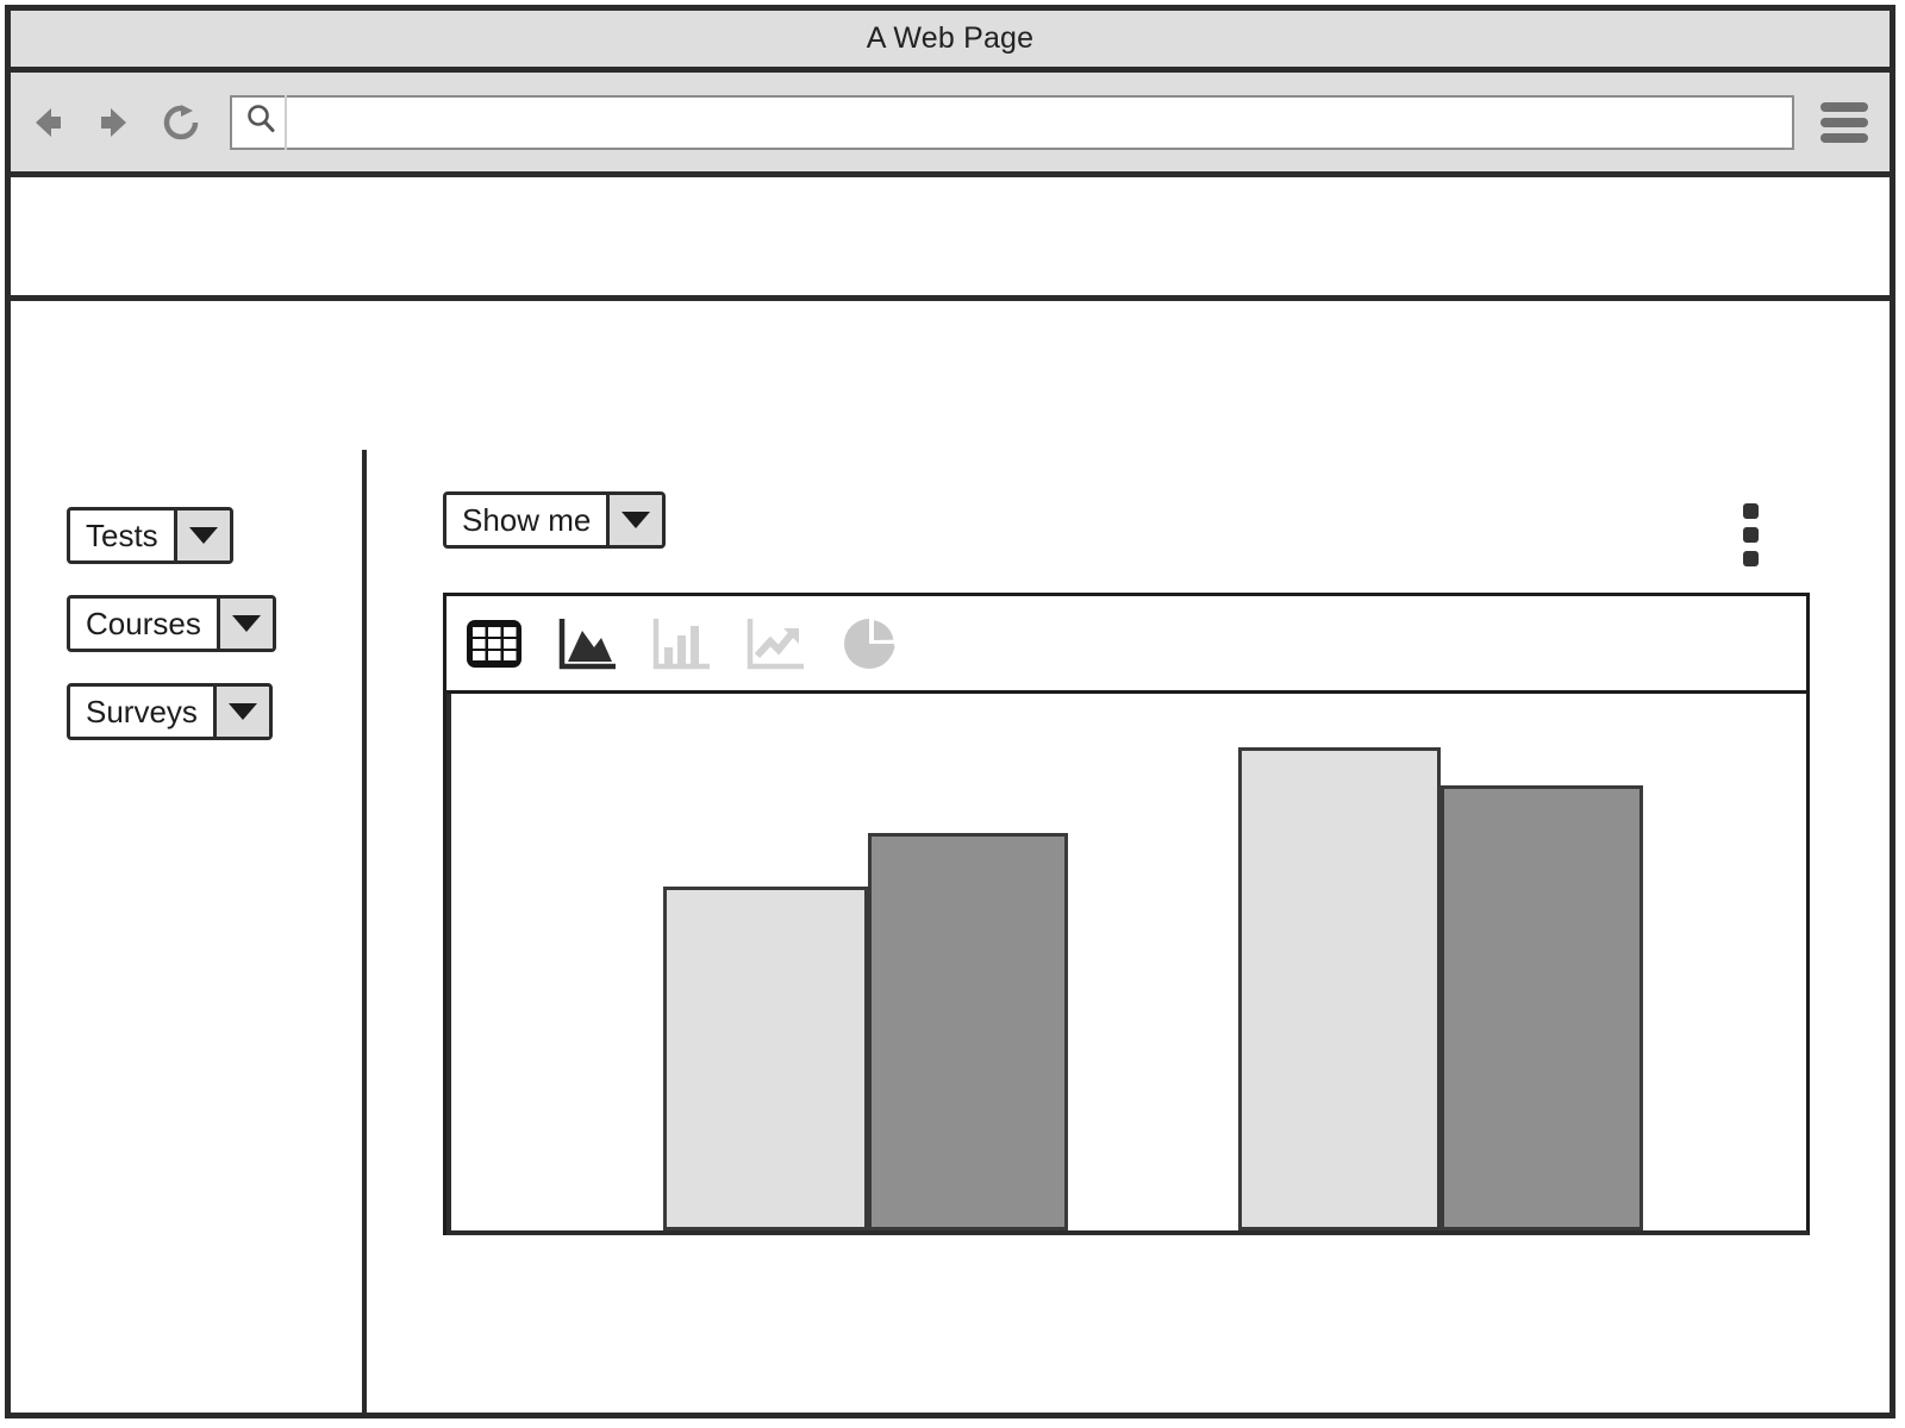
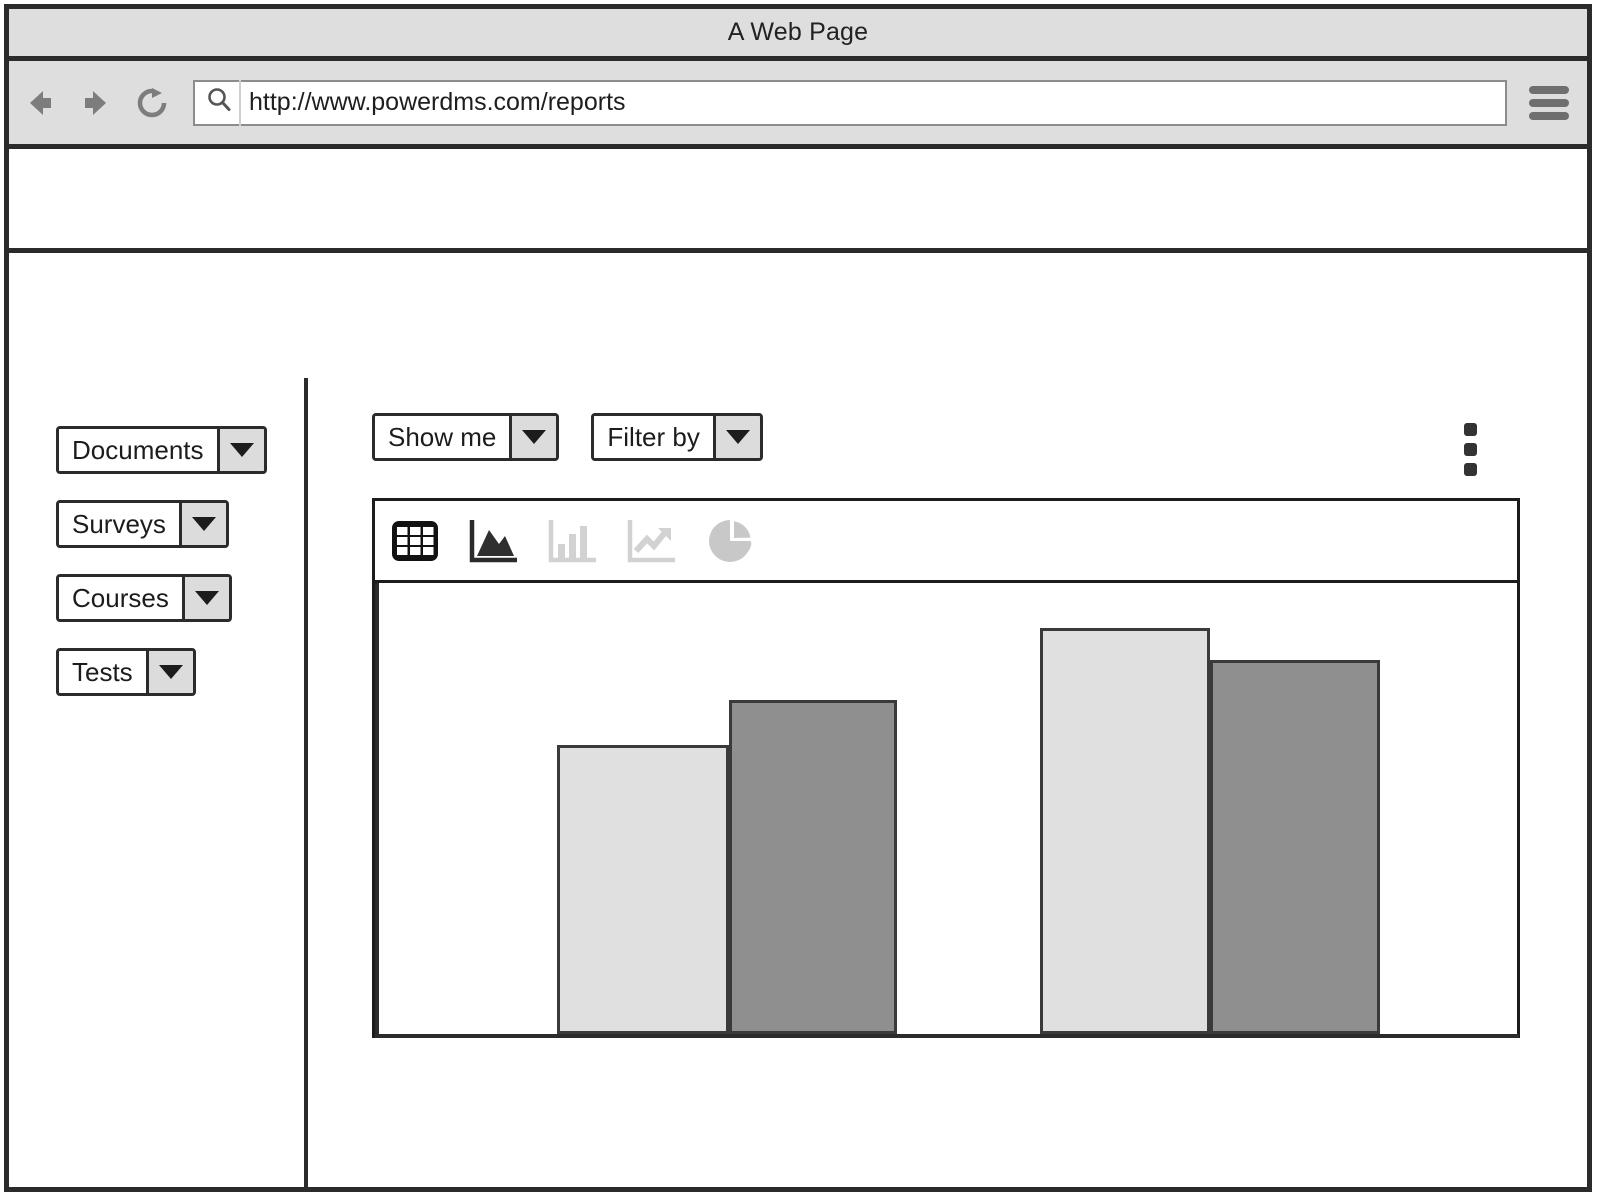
  A Web Page
+ http://www.powerdms.com/reports
+ Documents
- Tests
+ Surveys
  Courses
- Surveys
+ Tests
  Show me
+ Filter by
